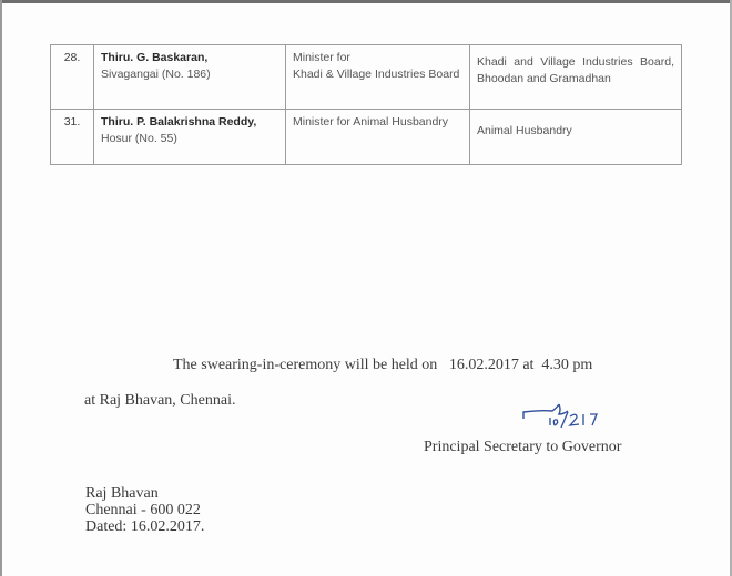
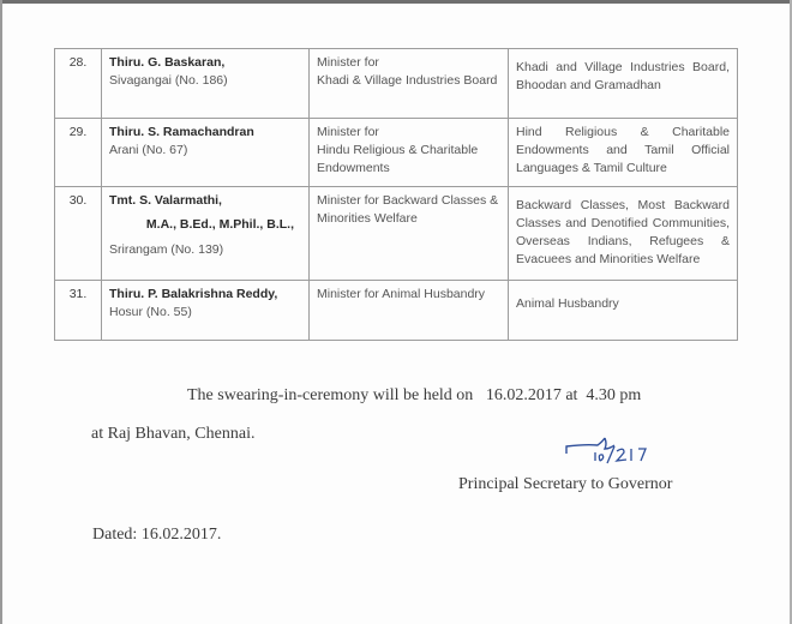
  28.	Thiru. G. Baskaran, Sivagangai (No. 186)	Minister for Khadi & Village Industries Board	Khadi and Village Industries Board, Bhoodan and Gramadhan
+ 29.	Thiru. S. Ramachandran Arani (No. 67)	Minister for Hindu Religious & Charitable Endowments	Hind Religious & Charitable Endowments and Tamil Official Languages & Tamil Culture
+ 30.	Tmt. S. Valarmathi, M.A., B.Ed., M.Phil., B.L., Srirangam (No. 139)	Minister for Backward Classes & Minorities Welfare	Backward Classes, Most Backward Classes and Denotified Communities, Overseas Indians, Refugees & Evacuees and Minorities Welfare
  31.	Thiru. P. Balakrishna Reddy, Hosur (No. 55)	Minister for Animal Husbandry	Animal Husbandry
  The swearing-in-ceremony will be held on 16.02.2017 at 4.30 pm
  at Raj Bhavan, Chennai.
  Principal Secretary to Governor
- Raj Bhavan
- Chennai - 600 022
  Dated: 16.02.2017.
